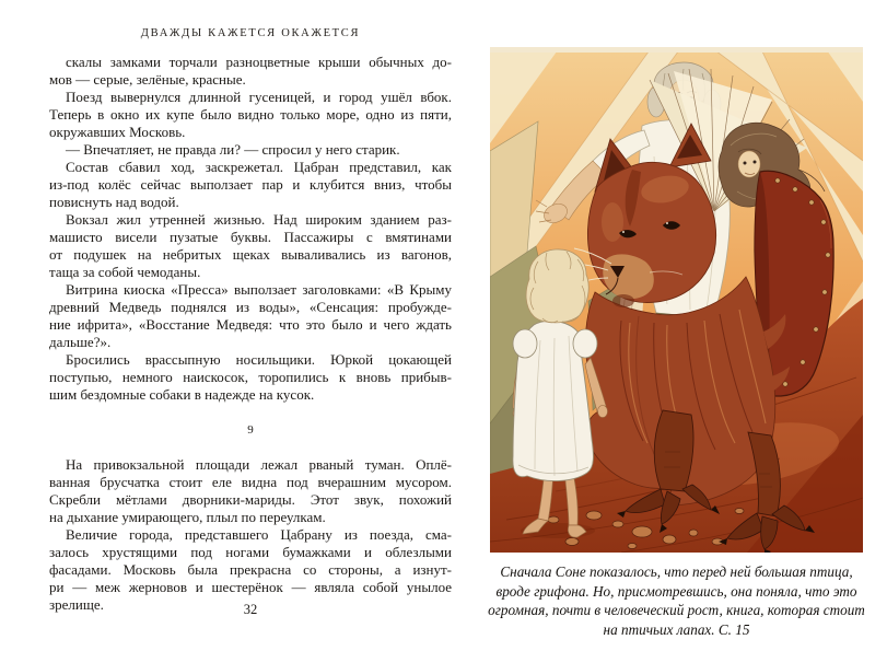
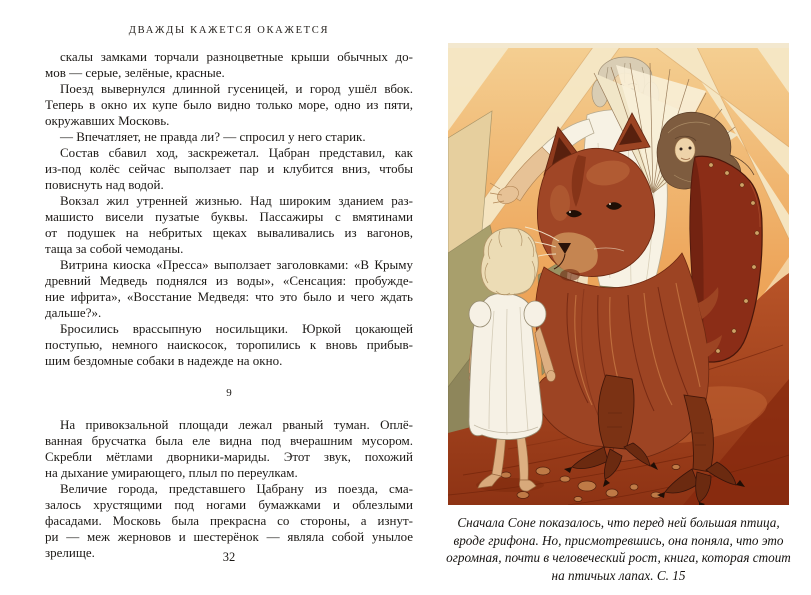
  ДВАЖДЫ КАЖЕТСЯ ОКАЖЕТСЯ
  скалы замками торчали разноцветные крыши обычных до-
  мов — серые, зелёные, красные.
  Поезд вывернулся длинной гусеницей, и город ушёл вбок.
  Теперь в окно их купе было видно только море, одно из пяти,
  окружавших Московь.
  — Впечатляет, не правда ли? — спросил у него старик.
  Состав сбавил ход, заскрежетал. Цабран представил, как
  из-под колёс сейчас выползает пар и клубится вниз, чтобы
  повиснуть над водой.
  Вокзал жил утренней жизнью. Над широким зданием раз-
  машисто висели пузатые буквы. Пассажиры с вмятинами
  от подушек на небритых щеках вываливались из вагонов,
  таща за собой чемоданы.
  Витрина киоска «Пресса» выползает заголовками: «В Крыму
  древний Медведь поднялся из воды», «Сенсация: пробужде-
  ние ифрита», «Восстание Медведя: что это было и чего ждать
  дальше?».
  Бросились врассыпную носильщики. Юркой цокающей
  поступью, немного наискосок, торопились к вновь прибыв-
- шим бездомные собаки в надежде на кусок.
+ шим бездомные собаки в надежде на окно.
  9
  На привокзальной площади лежал рваный туман. Оплё-
- ванная брусчатка стоит еле видна под вчерашним мусором.
+ ванная брусчатка была еле видна под вчерашним мусором.
  Скребли мётлами дворники-мариды. Этот звук, похожий
  на дыхание умирающего, плыл по переулкам.
  Величие города, представшего Цабрану из поезда, сма-
  залось хрустящими под ногами бумажками и облезлыми
  фасадами. Московь была прекрасна со стороны, а изнут-
  ри — меж жерновов и шестерёнок — являла собой унылое
  зрелище.
  32
  Сначала Соне показалось, что перед ней большая птица,
  вроде грифона. Но, присмотревшись, она поняла, что это
  огромная, почти в человеческий рост, книга, которая стоит
  на птичьих лапах. С. 15
